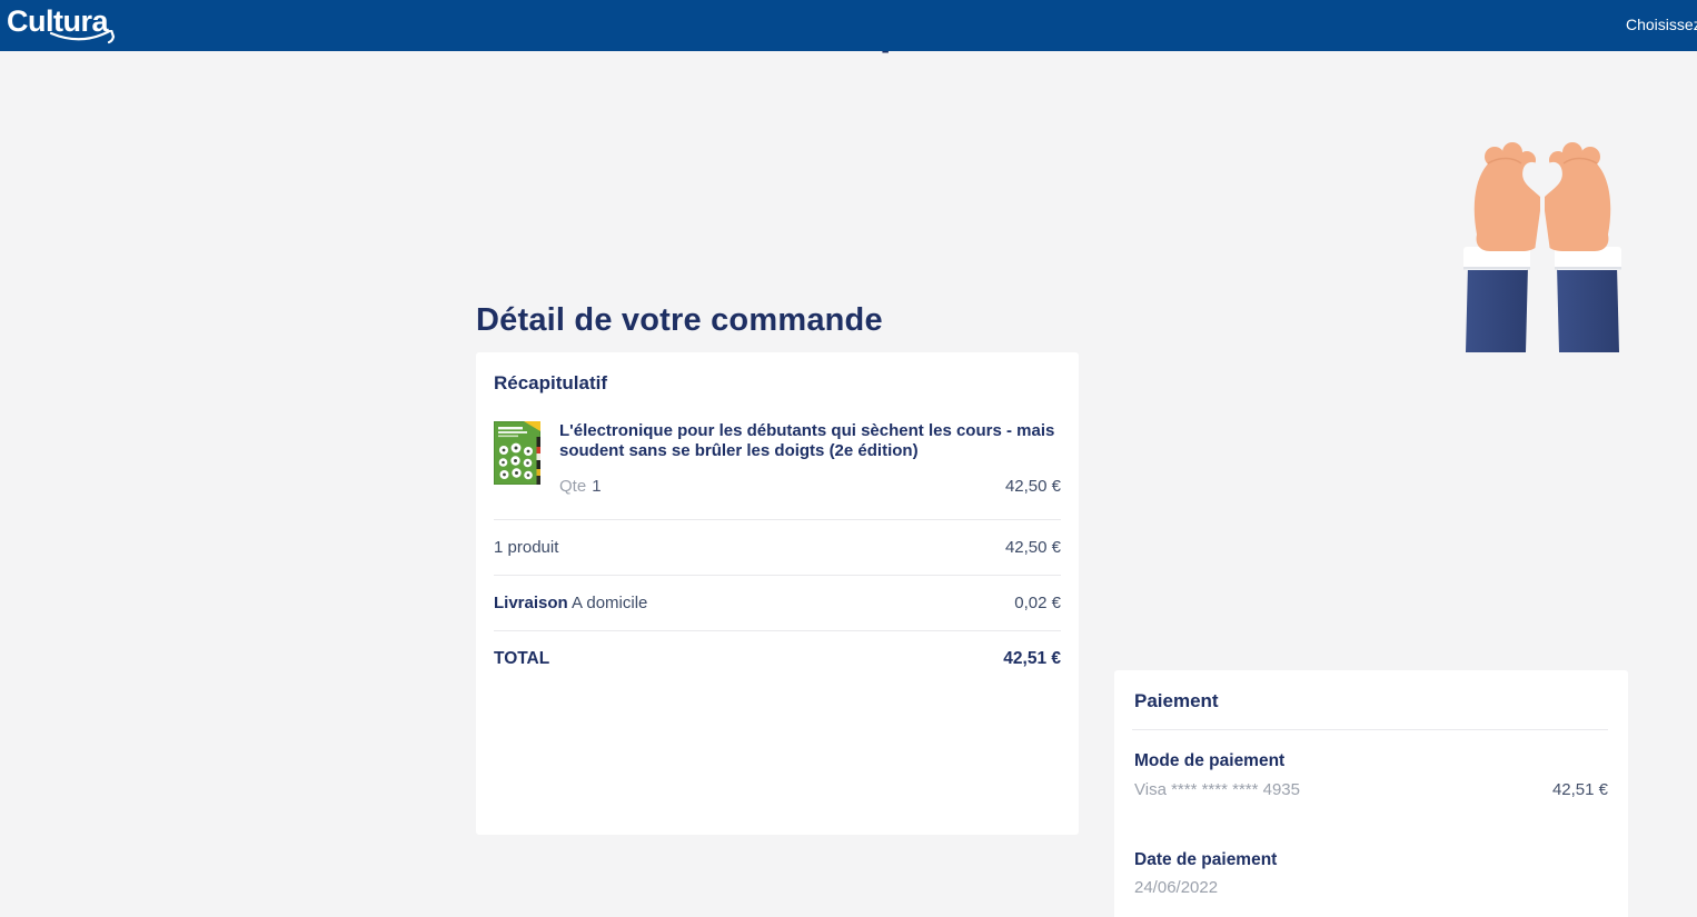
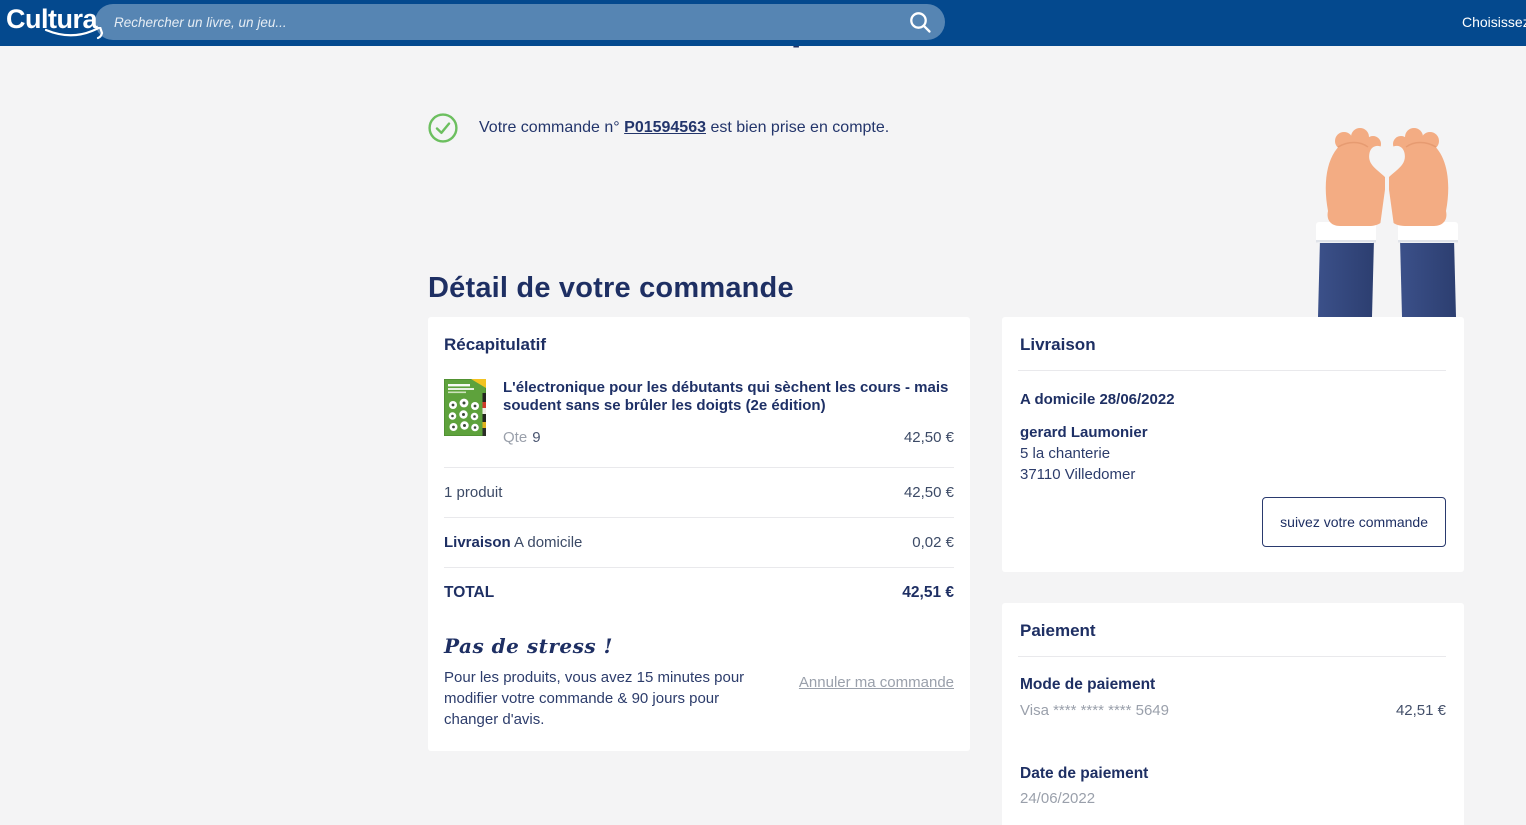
  Cultura
+ Rechercher un livre, un jeu...
  Choisisse
+ Votre commande n° P01594563 est bien prise en compte.
  Détail de votre commande
  Récapitulatif
  L'électronique pour les débutants qui sèchent les cours - mais soudent sans se brûler les doigts (2e édition)
- Qte 1
+ Qte 9
  42,50 €
  1 produit
  42,50 €
  Livraison A domicile
  0,02 €
  TOTAL
  42,51 €
+ Pas de stress !
+ Pour les produits, vous avez 15 minutes pour modifier votre commande & 90 jours pour changer d'avis.
+ Annuler ma commande
+ Livraison
+ A domicile 28/06/2022
+ gerard Laumonier
+ 5 la chanterie
+ 37110 Villedomer
+ suivez votre commande
  Paiement
  Mode de paiement
- Visa **** **** **** 4935
+ Visa **** **** **** 5649
  42,51 €
  Date de paiement
  24/06/2022
